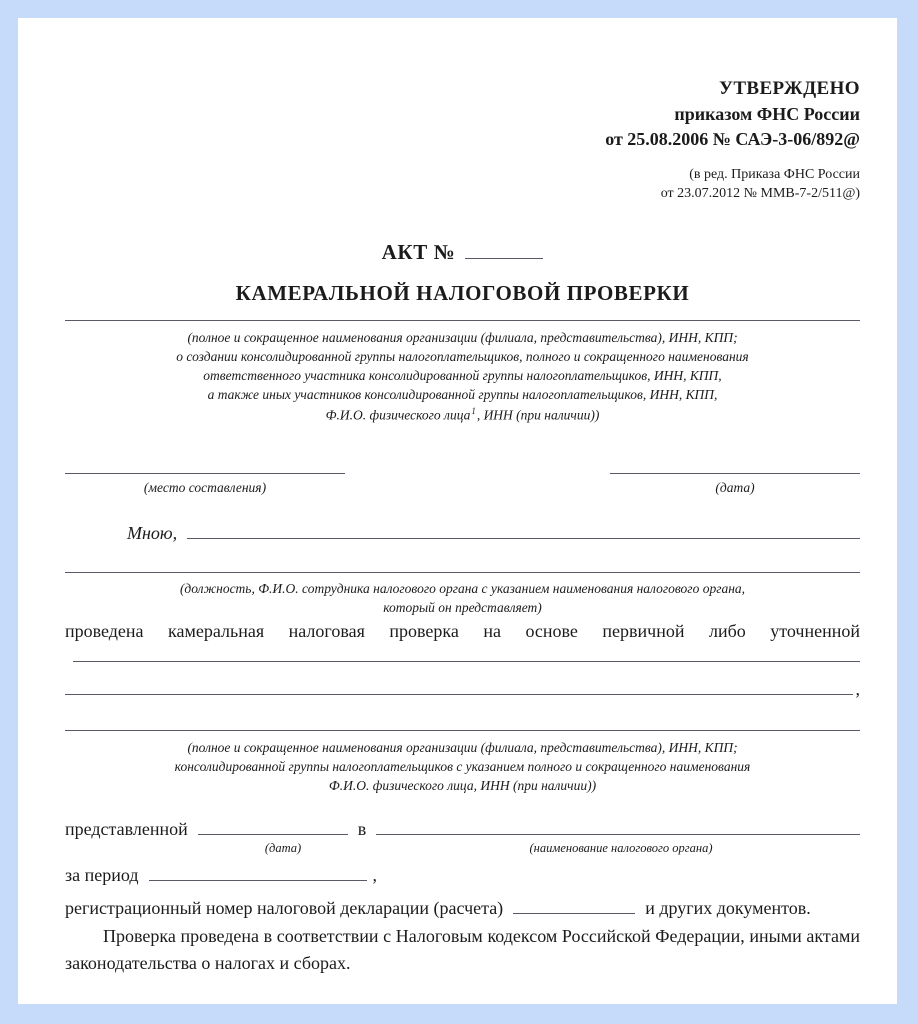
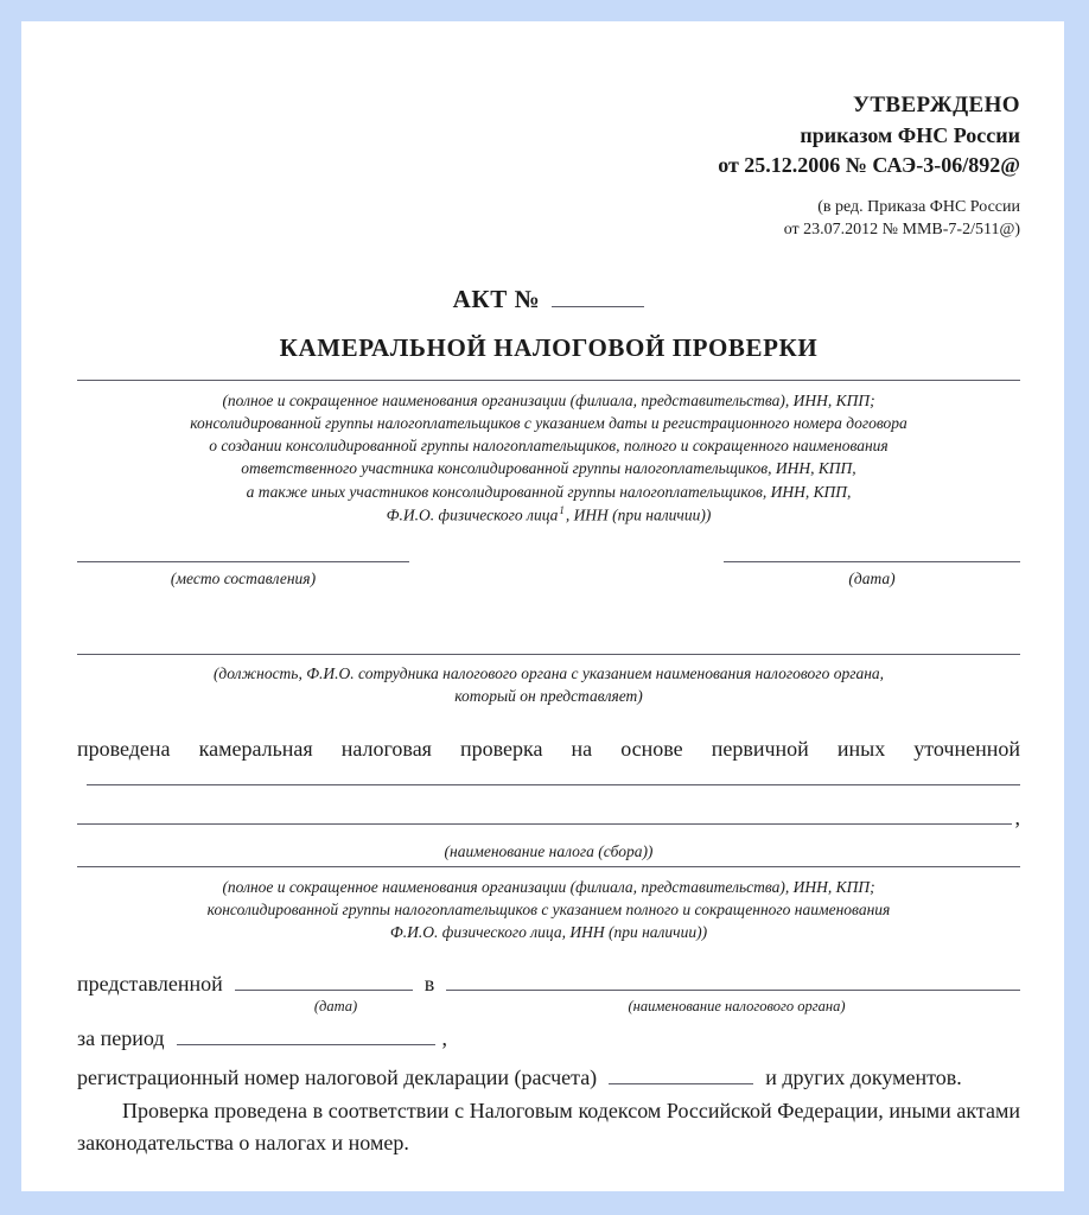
  УТВЕРЖДЕНО
  приказом ФНС России
- от 25.08.2006 № САЭ-3-06/892@
+ от 25.12.2006 № САЭ-3-06/892@
  (в ред. Приказа ФНС России
  от 23.07.2012 № ММВ-7-2/511@)
  АКТ №
  КАМЕРАЛЬНОЙ НАЛОГОВОЙ ПРОВЕРКИ
  (полное и сокращенное наименования организации (филиала, представительства), ИНН, КПП;
+ консолидированной группы налогоплательщиков с указанием даты и регистрационного номера договора
  о создании консолидированной группы налогоплательщиков, полного и сокращенного наименования
  ответственного участника консолидированной группы налогоплательщиков, ИНН, КПП,
  а также иных участников консолидированной группы налогоплательщиков, ИНН, КПП,
  Ф.И.О. физического лица1, ИНН (при наличии))
  (место составления)
  (дата)
- Мною,
  (должность, Ф.И.О. сотрудника налогового органа с указанием наименования налогового органа,
  который он представляет)
- проведена камеральная налоговая проверка на основе первичной либо уточненной
+ проведена камеральная налоговая проверка на основе первичной иных уточненной
  ,
+ (наименование налога (сбора))
  (полное и сокращенное наименования организации (филиала, представительства), ИНН, КПП;
  консолидированной группы налогоплательщиков с указанием полного и сокращенного наименования
  Ф.И.О. физического лица, ИНН (при наличии))
  представленной
  в
  (дата)
  (наименование налогового органа)
  за период
  ,
  регистрационный номер налоговой декларации (расчета)
  и других документов.
- Проверка проведена в соответствии с Налоговым кодексом Российской Федерации, иными актами законодательства о налогах и сборах.
+ Проверка проведена в соответствии с Налоговым кодексом Российской Федерации, иными актами законодательства о налогах и номер.
